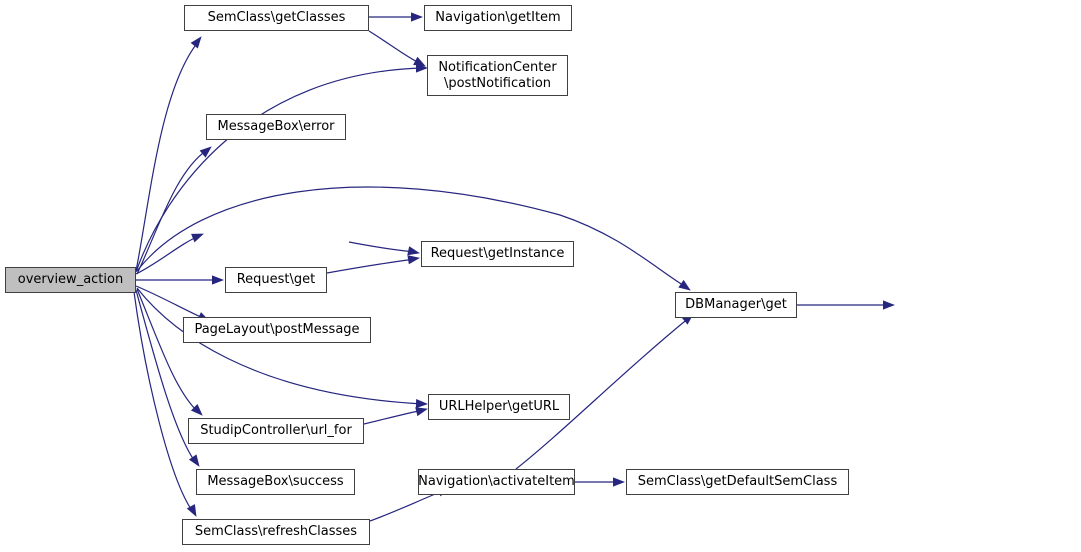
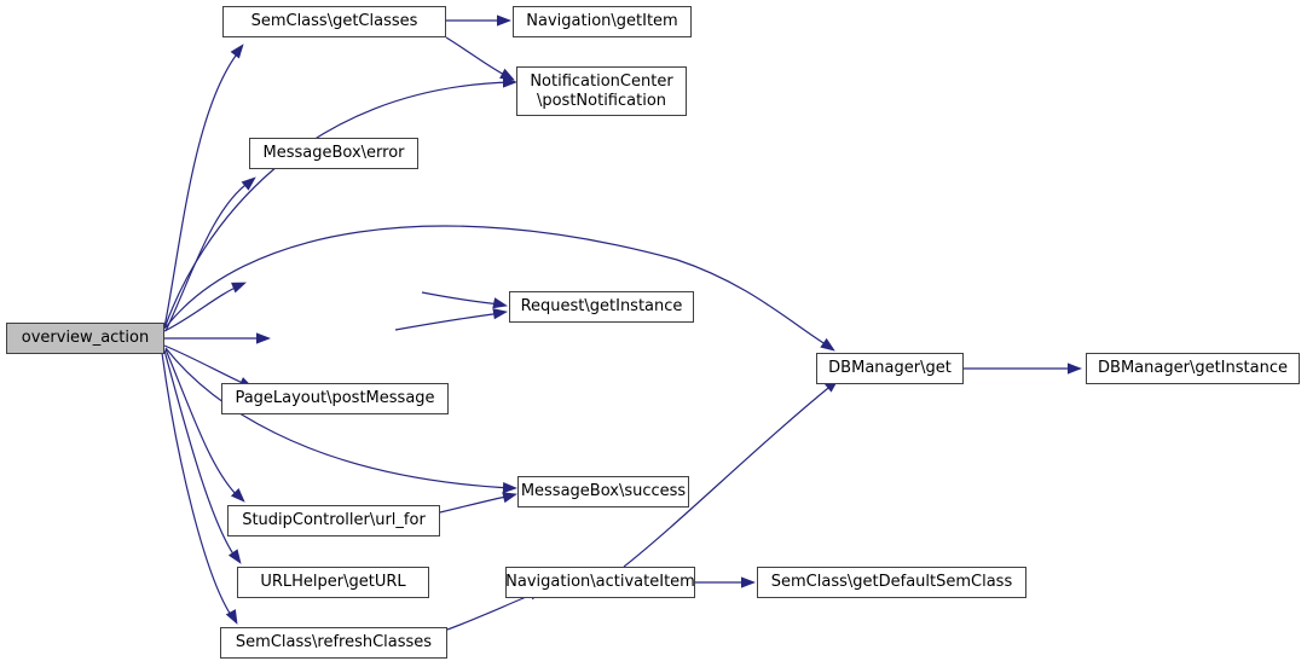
  overview_action
  SemClass\getClasses
  Navigation\getItem
  NotificationCenter
  \postNotification
  MessageBox\error
- Request\get
  Request\getInstance
  PageLayout\postMessage
  DBManager\get
+ DBManager\getInstance
- URLHelper\getURL
+ MessageBox\success
  StudipController\url_for
- MessageBox\success
+ URLHelper\getURL
  Navigation\activateItem
  SemClass\getDefaultSemClass
  SemClass\refreshClasses
